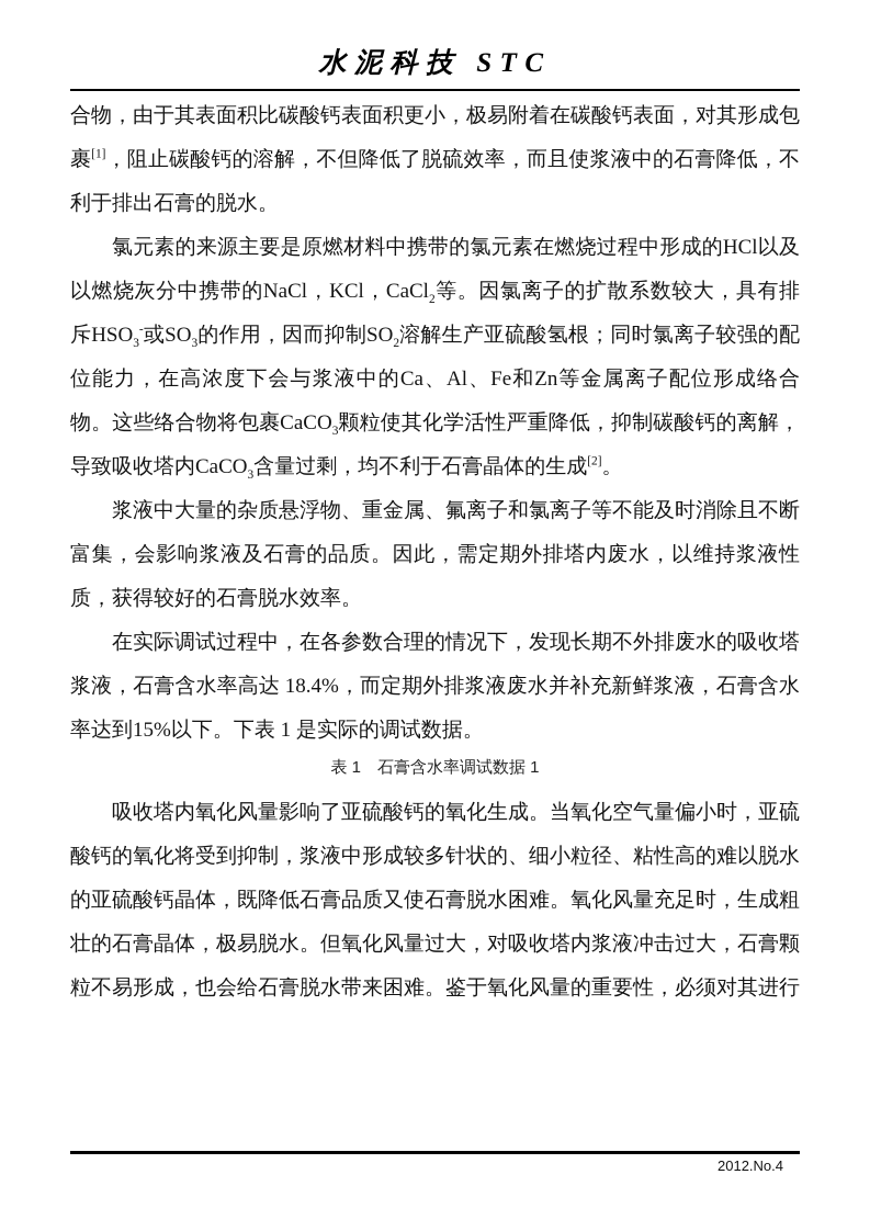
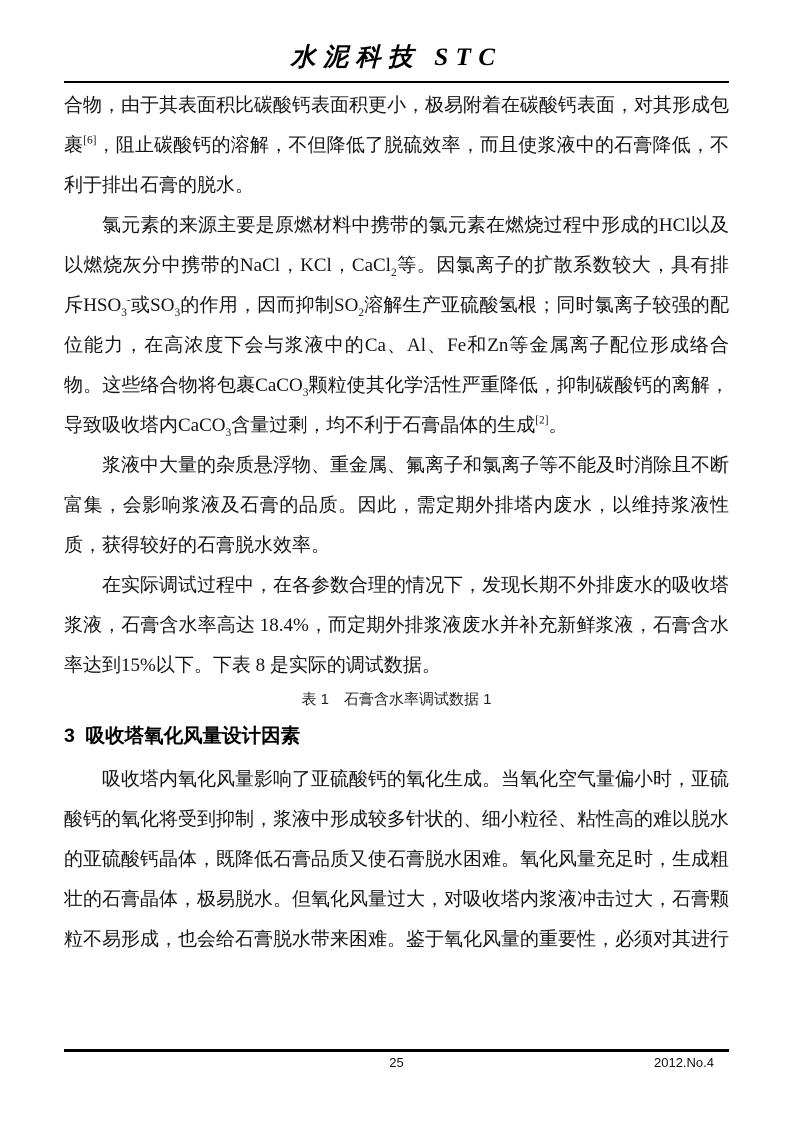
  水泥科技 STC
- 合物，由于其表面积比碳酸钙表面积更小，极易附着在碳酸钙表面，对其形成包裹[1]，阻止碳酸钙的溶解，不但降低了脱硫效率，而且使浆液中的石膏降低，不利于排出石膏的脱水。
+ 合物，由于其表面积比碳酸钙表面积更小，极易附着在碳酸钙表面，对其形成包裹[6]，阻止碳酸钙的溶解，不但降低了脱硫效率，而且使浆液中的石膏降低，不利于排出石膏的脱水。
  氯元素的来源主要是原燃材料中携带的氯元素在燃烧过程中形成的HCl以及以燃烧灰分中携带的NaCl，KCl，CaCl2等。因氯离子的扩散系数较大，具有排斥HSO3-或SO3的作用，因而抑制SO2溶解生产亚硫酸氢根；同时氯离子较强的配位能力，在高浓度下会与浆液中的Ca、Al、Fe和Zn等金属离子配位形成络合物。这些络合物将包裹CaCO3颗粒使其化学活性严重降低，抑制碳酸钙的离解，导致吸收塔内CaCO3含量过剩，均不利于石膏晶体的生成[2]。
  浆液中大量的杂质悬浮物、重金属、氟离子和氯离子等不能及时消除且不断富集，会影响浆液及石膏的品质。因此，需定期外排塔内废水，以维持浆液性质，获得较好的石膏脱水效率。
- 在实际调试过程中，在各参数合理的情况下，发现长期不外排废水的吸收塔浆液，石膏含水率高达 18.4%，而定期外排浆液废水并补充新鲜浆液，石膏含水率达到15%以下。下表 1 是实际的调试数据。
+ 在实际调试过程中，在各参数合理的情况下，发现长期不外排废水的吸收塔浆液，石膏含水率高达 18.4%，而定期外排浆液废水并补充新鲜浆液，石膏含水率达到15%以下。下表 8 是实际的调试数据。
  表 1 石膏含水率调试数据 1
+ 3 吸收塔氧化风量设计因素
  吸收塔内氧化风量影响了亚硫酸钙的氧化生成。当氧化空气量偏小时，亚硫酸钙的氧化将受到抑制，浆液中形成较多针状的、细小粒径、粘性高的难以脱水的亚硫酸钙晶体，既降低石膏品质又使石膏脱水困难。氧化风量充足时，生成粗壮的石膏晶体，极易脱水。但氧化风量过大，对吸收塔内浆液冲击过大，石膏颗粒不易形成，也会给石膏脱水带来困难。鉴于氧化风量的重要性，必须对其进行
+ 25
  2012.No.4
